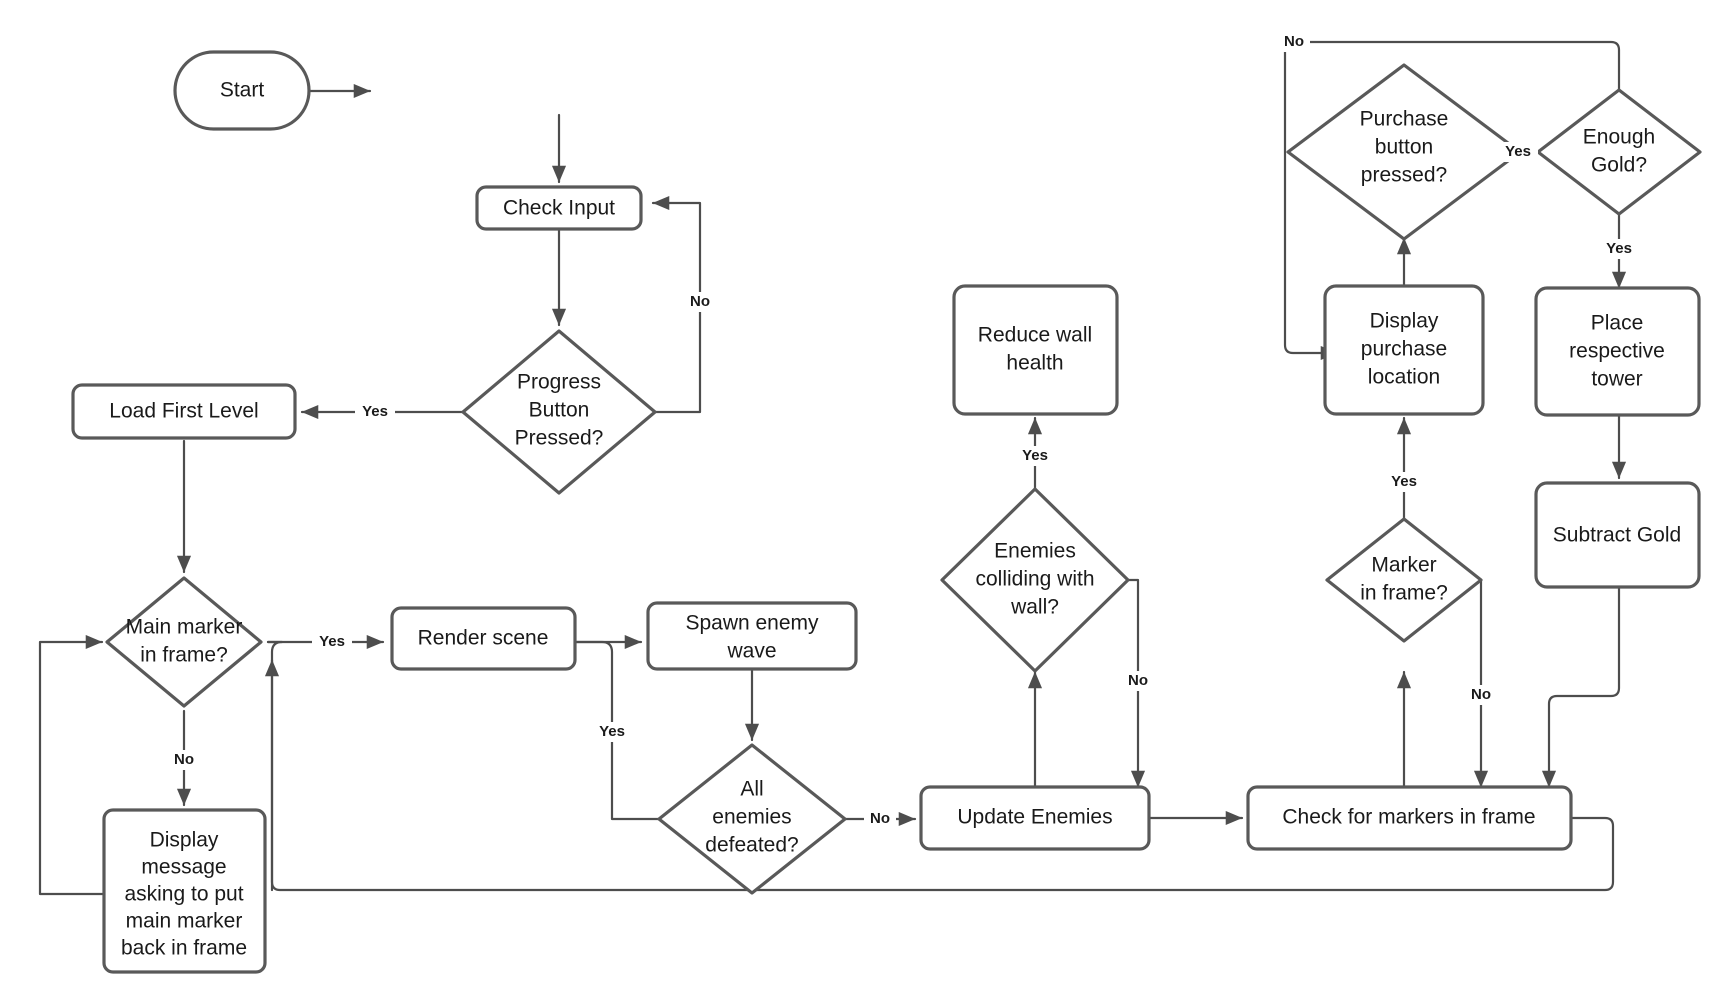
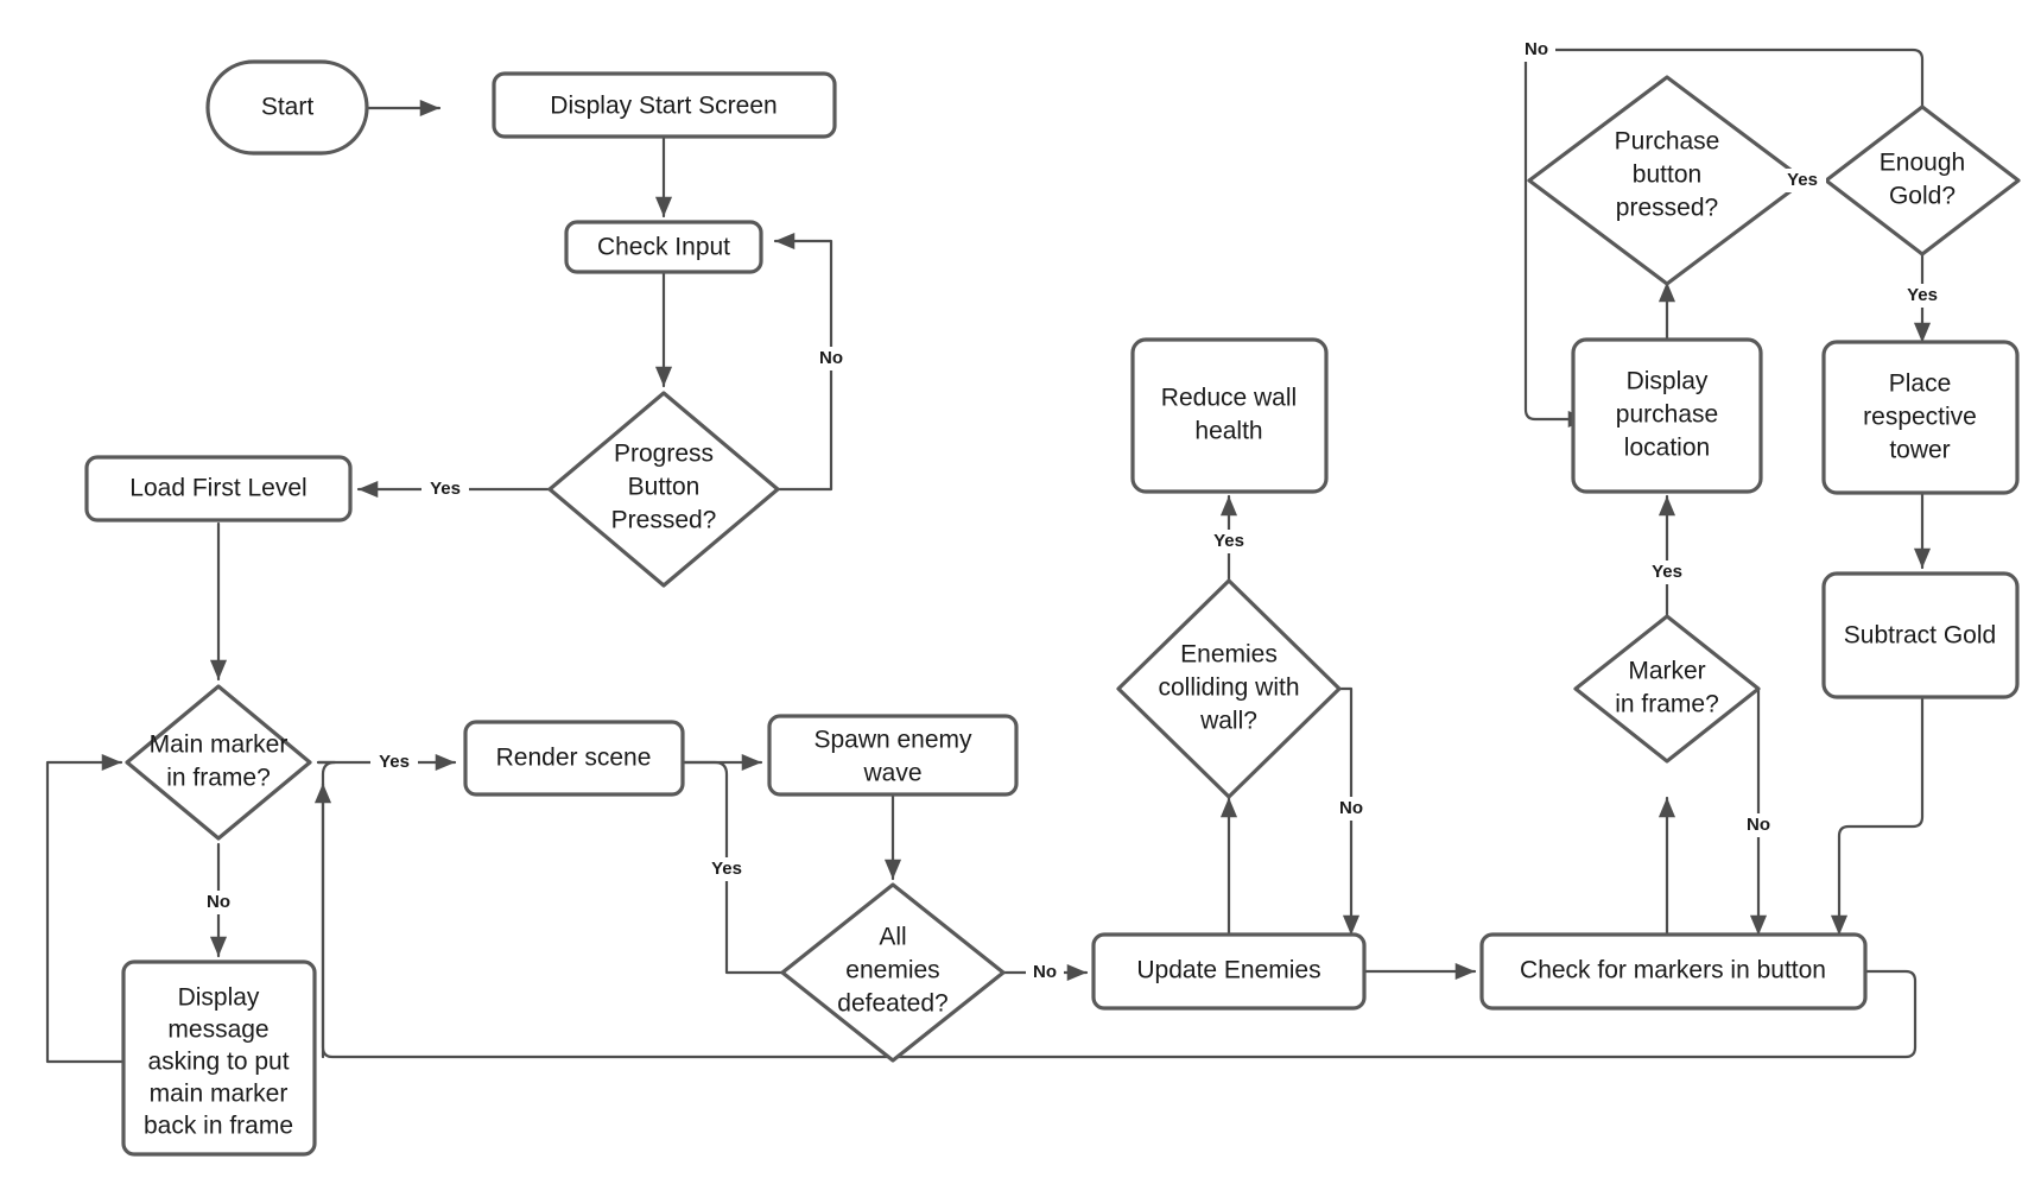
  Start
+ Display Start Screen
  Check Input
  Progress
  Button
  Pressed?
  Load First Level
  Main marker
  in frame?
  Display
  message
  asking to put
  main marker
  back in frame
  Render scene
  Spawn enemy
  wave
  All
  enemies
  defeated?
  Update Enemies
  Enemies
  colliding with
  wall?
  Reduce wall
  health
- Check for markers in frame
+ Check for markers in button
  Marker
  in frame?
  Display
  purchase
  location
  Purchase
  button
  pressed?
  Enough
  Gold?
  Place
  respective
  tower
  Subtract Gold
  No
  Yes
  Yes
  No
  Yes
  No
  Yes
  No
  Yes
  No
  Yes
  Yes
  No
